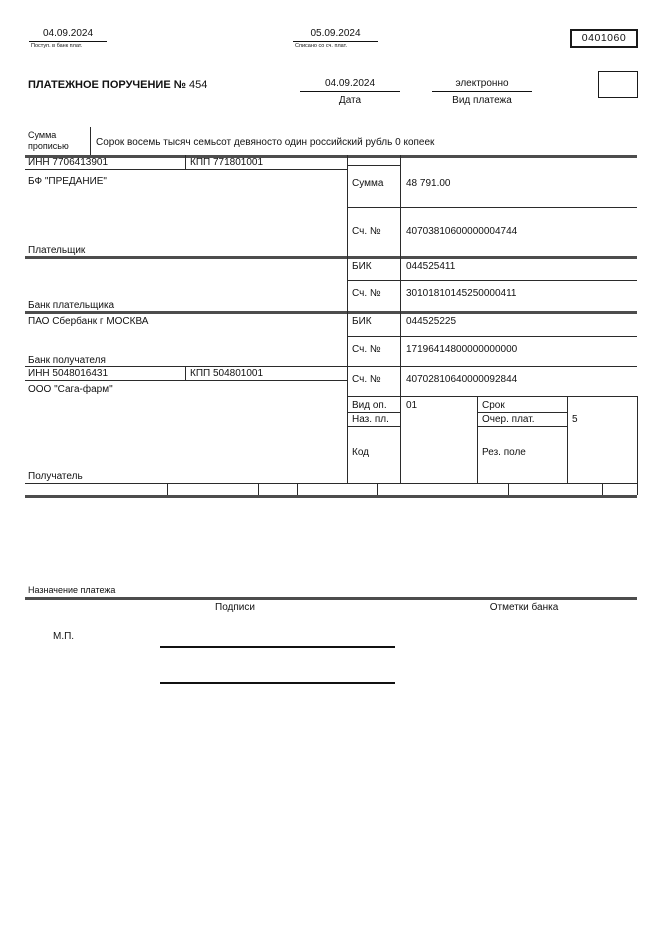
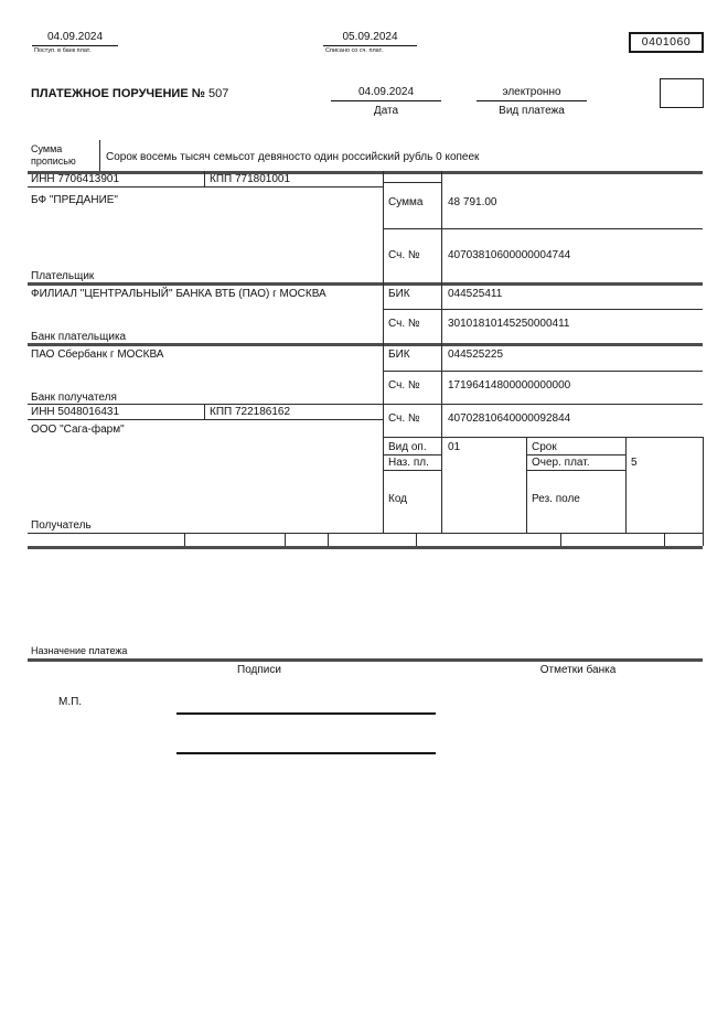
  04.09.2024
  05.09.2024
  0401060
- ПЛАТЕЖНОЕ ПОРУЧЕНИЕ № 454
+ ПЛАТЕЖНОЕ ПОРУЧЕНИЕ № 507
  04.09.2024
  Дата
  электронно
  Вид платежа
  Сумма прописью
  Сорок восемь тысяч семьсот девяносто один российский рубль 0 копеек
  ИНН 7706413901
  КПП 771801001
  БФ "ПРЕДАНИЕ"
  Плательщик
+ ФИЛИАЛ "ЦЕНТРАЛЬНЫЙ" БАНКА ВТБ (ПАО) г МОСКВА
  Банк плательщика
  ПАО Сбербанк г МОСКВА
  Банк получателя
  ИНН 5048016431
- КПП 504801001
+ КПП 722186162
  ООО "Сага-фарм"
  Получатель
  Сумма
  48 791.00
  Сч. №
  40703810600000004744
  БИК
  044525411
  Сч. №
  30101810145250000411
  БИК
  044525225
  Сч. №
  17196414800000000000
  Сч. №
  40702810640000092844
  Вид оп.
  01
  Срок
  Наз. пл.
  Очер. плат.
  5
  Код
  Рез. поле
  Назначение платежа
  Подписи
  Отметки банка
  М.П.
